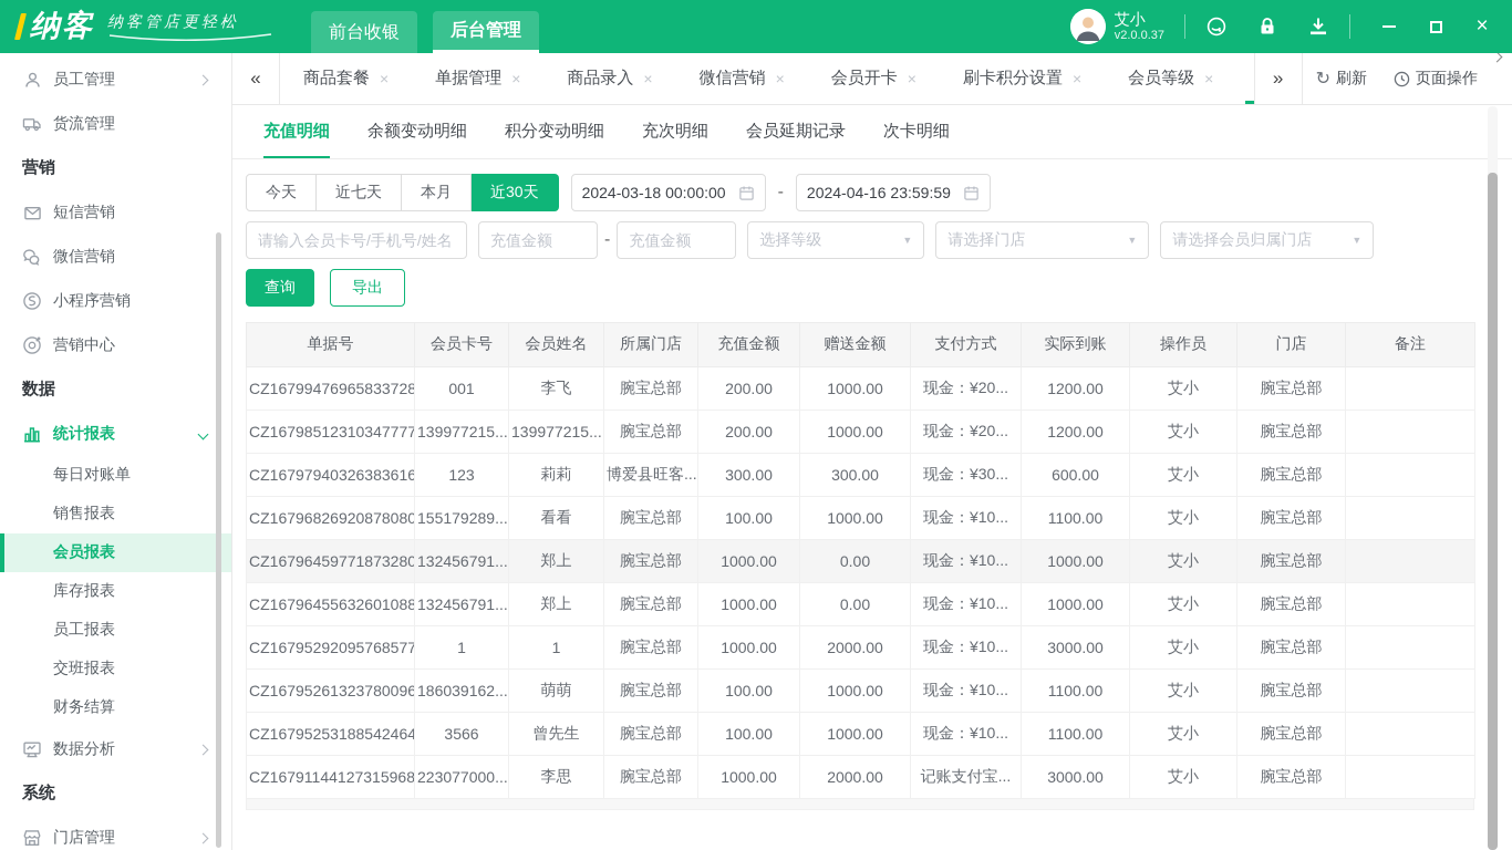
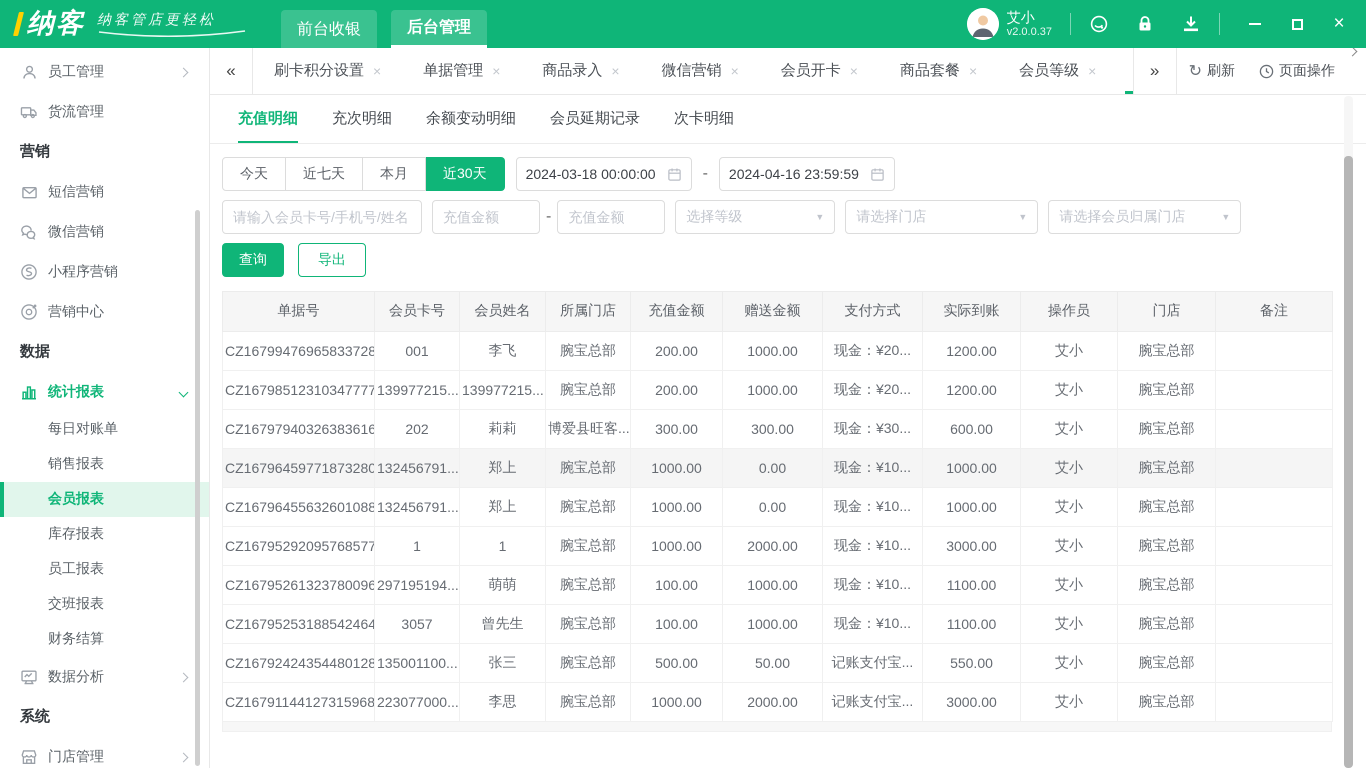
  纳客
  纳客管店更轻松
  前台收银
  后台管理
  艾小
  v2.0.0.37
  ×
  员工管理
  货流管理
  营销
  短信营销
  微信营销
  小程序营销
  营销中心
  数据
  统计报表
  每日对账单
  销售报表
  会员报表
  库存报表
  员工报表
  交班报表
  财务结算
  数据分析
  系统
  门店管理
  «
- 商品套餐
+ 刷卡积分设置
  ×
  单据管理
  ×
  商品录入
  ×
  微信营销
  ×
  会员开卡
  ×
- 刷卡积分设置
+ 商品套餐
  ×
  会员等级
  ×
  »
  ↻
  刷新
  页面操作
  充值明细
- 余额变动明细
+ 充次明细
- 积分变动明细
- 充次明细
+ 余额变动明细
  会员延期记录
  次卡明细
  今天
  近七天
  本月
  近30天
  2024-03-18 00:00:00
  -
  2024-04-16 23:59:59
  请输入会员卡号/手机号/姓名
  充值金额
  -
  充值金额
  选择等级
  ▼
  请选择门店
  ▼
  请选择会员归属门店
  ▼
  查询
  导出
  单据号	会员卡号	会员姓名	所属门店	充值金额	赠送金额	支付方式	实际到账	操作员	门店	备注
  CZ16799476965833728	001	李飞	腕宝总部	200.00	1000.00	现金：¥20...	1200.00	艾小	腕宝总部
  CZ16798512310347777	139977215...	139977215...	腕宝总部	200.00	1000.00	现金：¥20...	1200.00	艾小	腕宝总部
- CZ16797940326383616	123	莉莉	博爱县旺客...	300.00	300.00	现金：¥30...	600.00	艾小	腕宝总部
+ CZ16797940326383616	202	莉莉	博爱县旺客...	300.00	300.00	现金：¥30...	600.00	艾小	腕宝总部
- CZ16796826920878080	155179289...	看看	腕宝总部	100.00	1000.00	现金：¥10...	1100.00	艾小	腕宝总部
  CZ16796459771873280	132456791...	郑上	腕宝总部	1000.00	0.00	现金：¥10...	1000.00	艾小	腕宝总部
  CZ16796455632601088	132456791...	郑上	腕宝总部	1000.00	0.00	现金：¥10...	1000.00	艾小	腕宝总部
  CZ16795292095768577	1	1	腕宝总部	1000.00	2000.00	现金：¥10...	3000.00	艾小	腕宝总部
- CZ16795261323780096	186039162...	萌萌	腕宝总部	100.00	1000.00	现金：¥10...	1100.00	艾小	腕宝总部
+ CZ16795261323780096	297195194...	萌萌	腕宝总部	100.00	1000.00	现金：¥10...	1100.00	艾小	腕宝总部
- CZ16795253188542464	3566	曾先生	腕宝总部	100.00	1000.00	现金：¥10...	1100.00	艾小	腕宝总部
+ CZ16795253188542464	3057	曾先生	腕宝总部	100.00	1000.00	现金：¥10...	1100.00	艾小	腕宝总部
+ CZ16792424354480128	135001100...	张三	腕宝总部	500.00	50.00	记账支付宝...	550.00	艾小	腕宝总部
  CZ16791144127315968	223077000...	李思	腕宝总部	1000.00	2000.00	记账支付宝...	3000.00	艾小	腕宝总部
